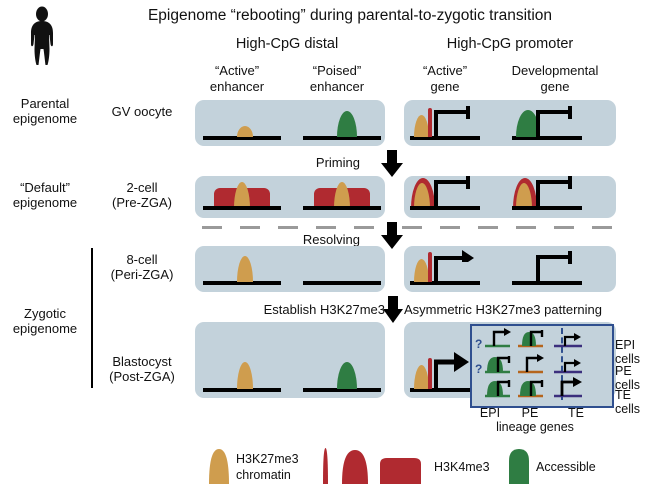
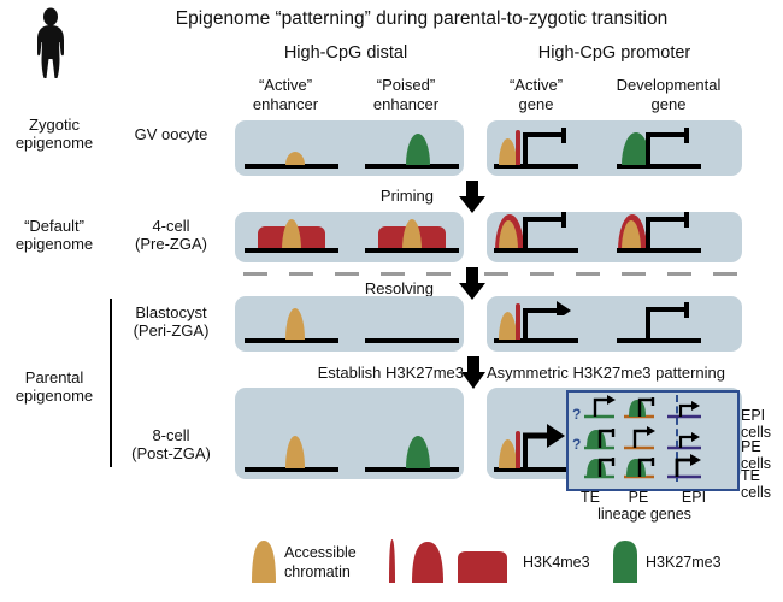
- Epigenome “rebooting” during parental-to-zygotic transition
+ Epigenome “patterning” during parental-to-zygotic transition
  High-CpG distal
  High-CpG promoter
  “Active”
  enhancer
  “Poised”
  enhancer
  “Active”
  gene
  Developmental
  gene
- Parental
+ Zygotic
  epigenome
  “Default”
  epigenome
- Zygotic
+ Parental
  epigenome
  GV oocyte
- 2-cell
+ 4-cell
  (Pre-ZGA)
- 8-cell
+ Blastocyst
  (Peri-ZGA)
- Blastocyst
+ 8-cell
  (Post-ZGA)
  Priming
  Resolving
  Establish H3K27me3
  Asymmetric H3K27me3 patterning
  ?
  ?
  EPI cells
  PE cells
  TE cells
- EPI
+ TE
  PE
- TE
+ EPI
  lineage genes
- H3K27me3
+ Accessible
  chromatin
  H3K4me3
- Accessible
+ H3K27me3
